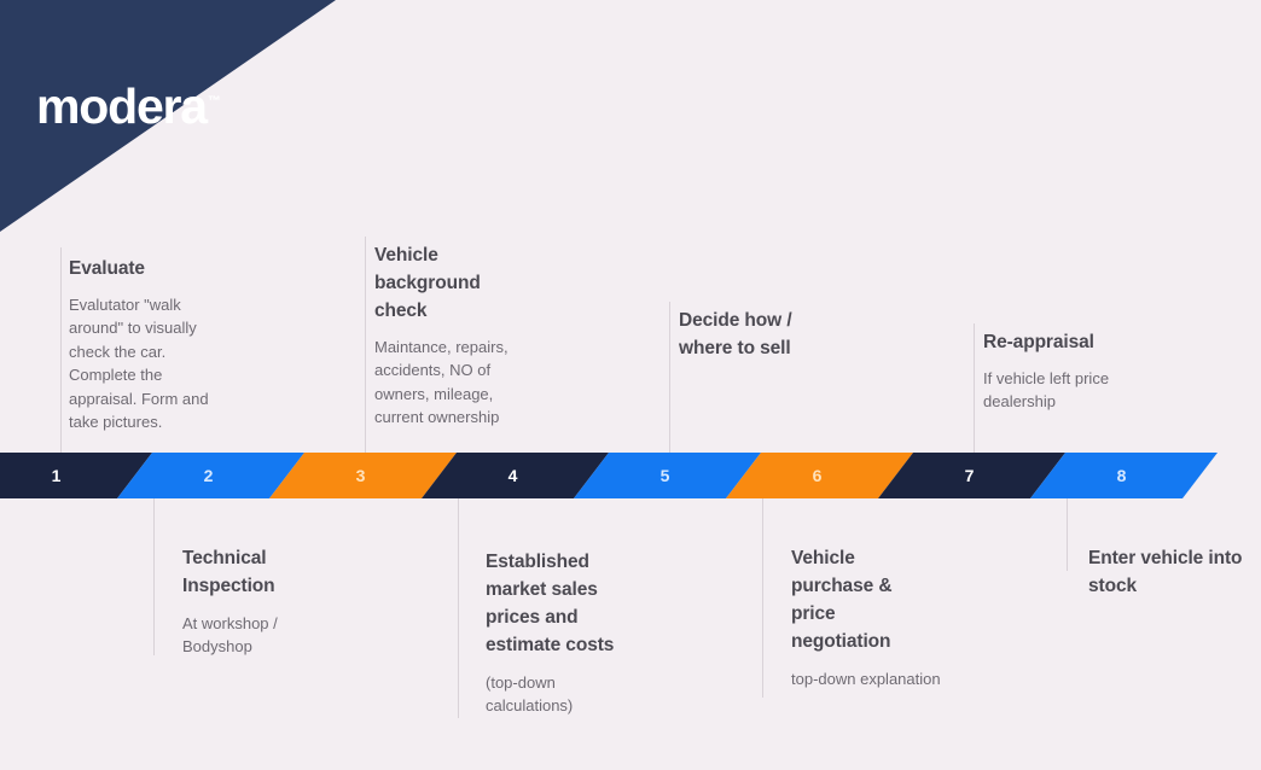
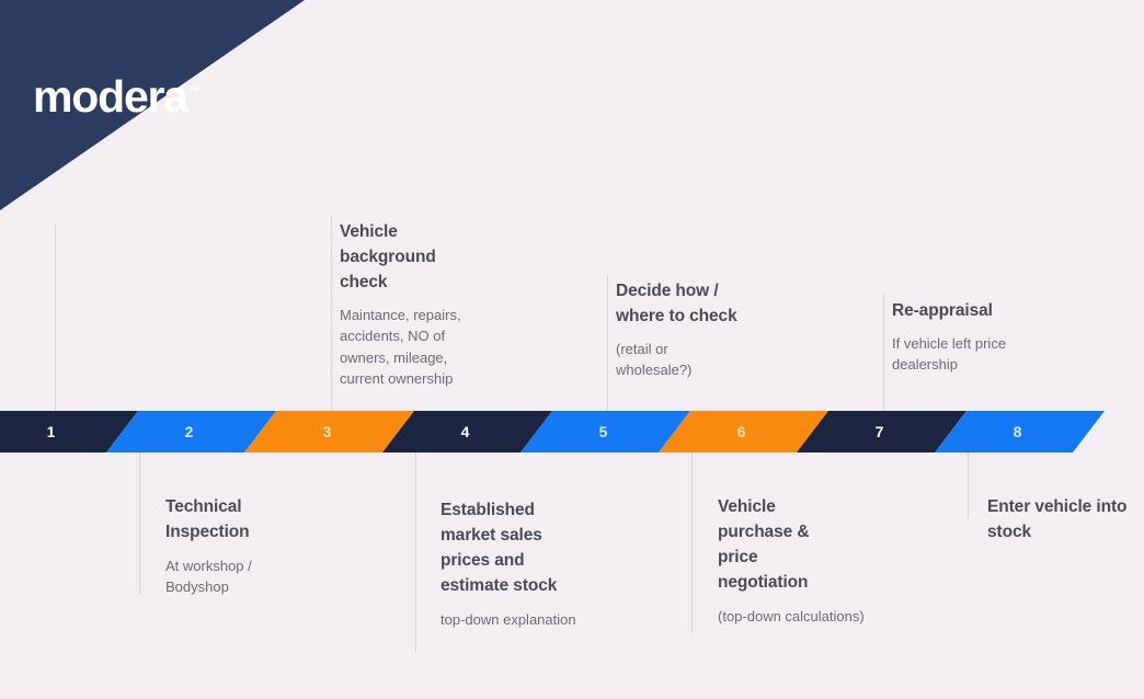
  modera
  1
  2
  3
  4
  5
  6
  7
  8
- Evaluate
- Evalutator "walk around" to visually check the car. Complete the appraisal. Form and take pictures.
  Technical Inspection
  At workshop / Bodyshop
  Vehicle background check
  Maintance, repairs, accidents, NO of owners, mileage, current ownership
- Established market sales prices and estimate costs
+ Established market sales prices and estimate stock
- (top-down calculations)
+ top-down explanation
- Decide how / where to sell
+ Decide how / where to check
+ (retail or wholesale?)
  Vehicle purchase & price negotiation
- top-down explanation
+ (top-down calculations)
  Re-appraisal
  If vehicle left price dealership
  Enter vehicle into stock
